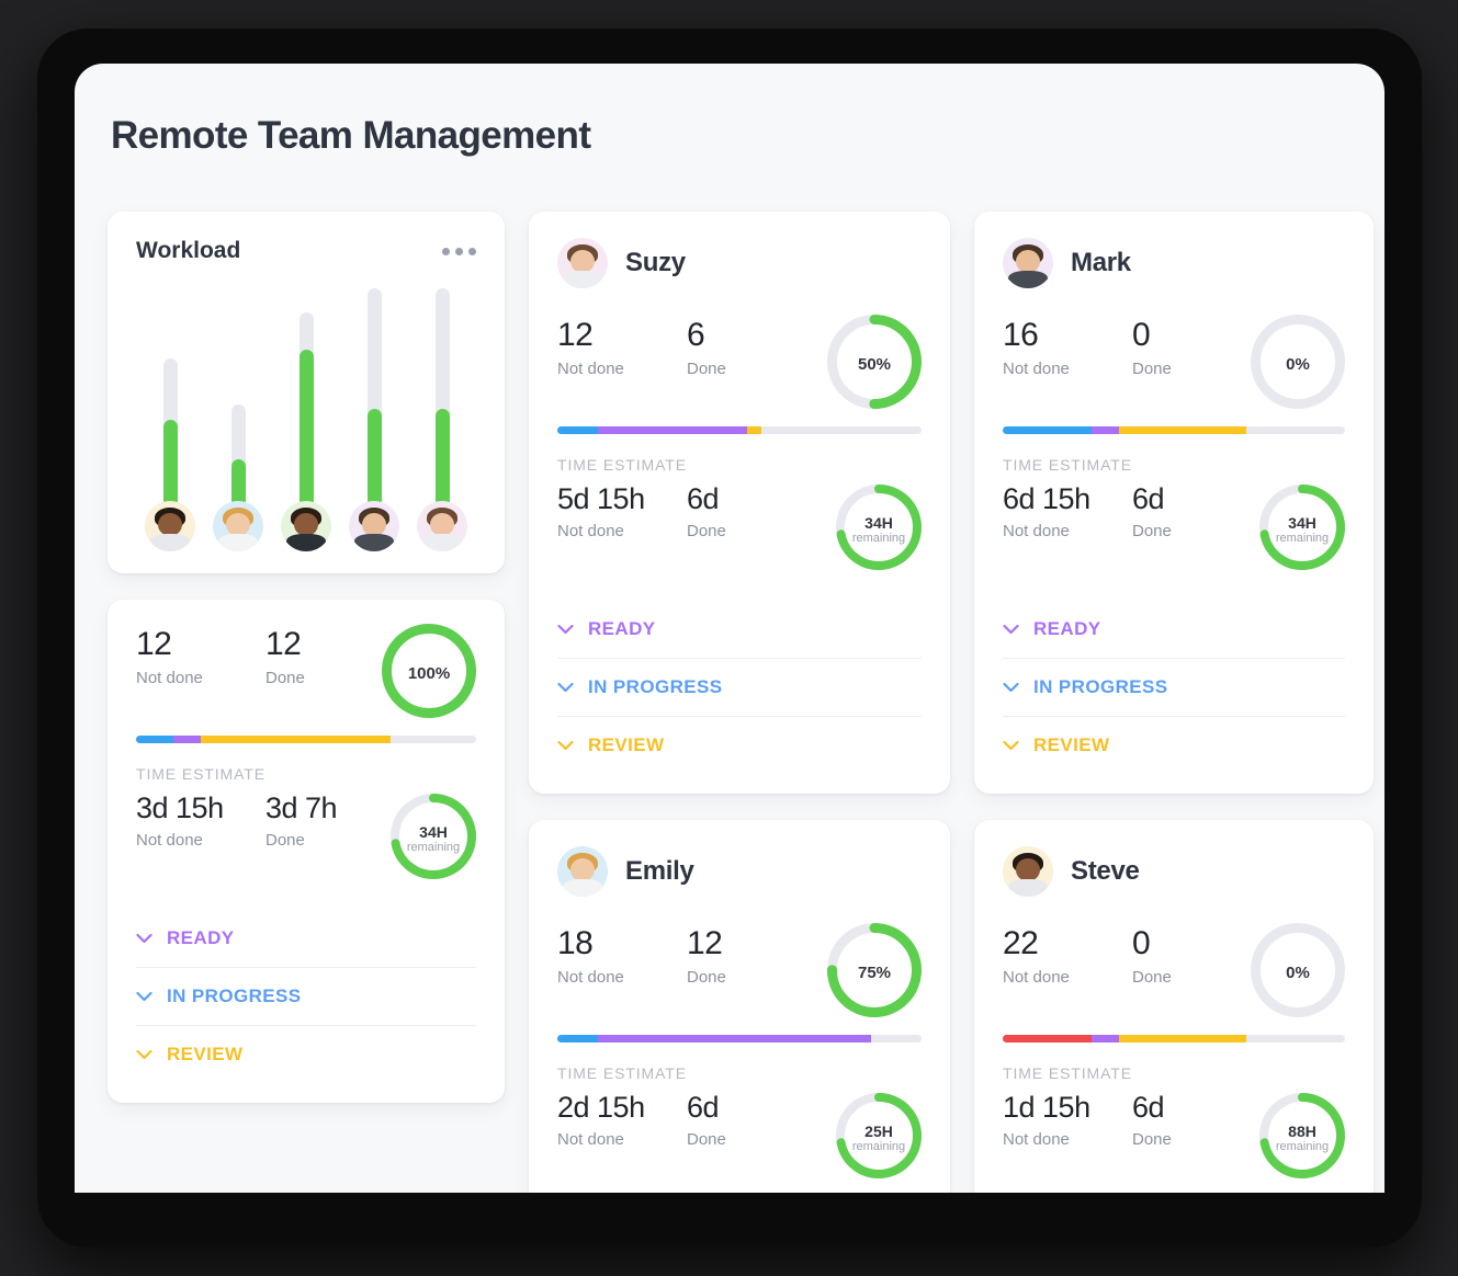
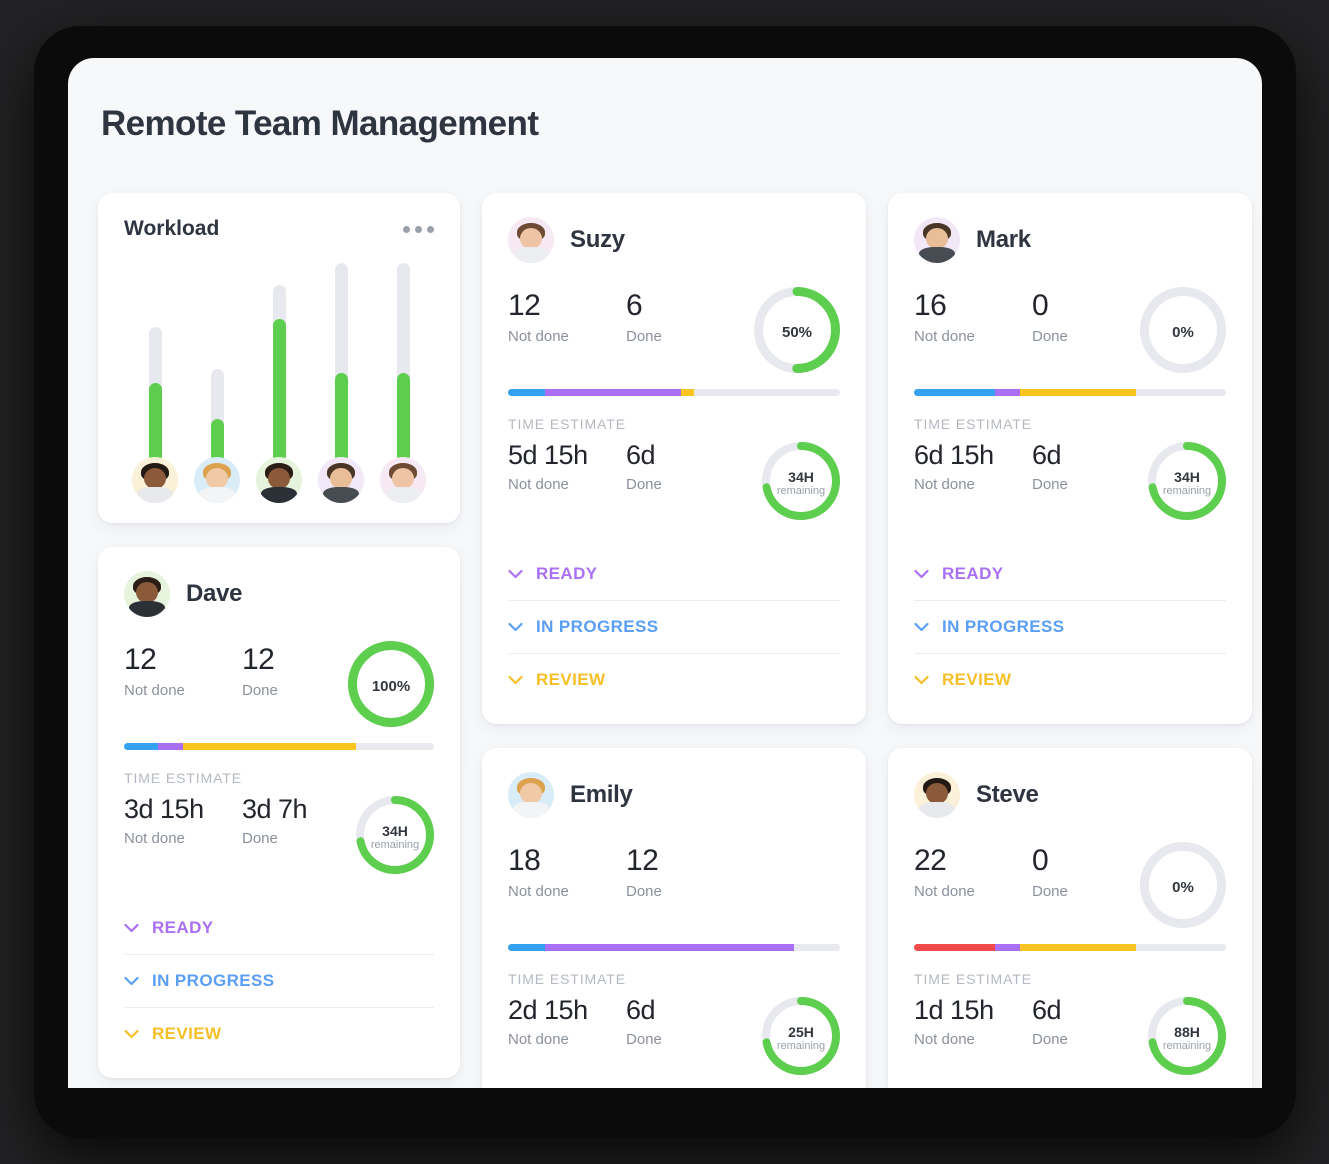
  Remote Team Management
  Workload
+ Dave
  12
  Not done
  12
  Done
  100%
  TIME ESTIMATE
  3d 15h
  Not done
  3d 7h
  Done
  34H
  remaining
  READY
  IN PROGRESS
  REVIEW
  Suzy
  12
  Not done
  6
  Done
  50%
  TIME ESTIMATE
  5d 15h
  Not done
  6d
  Done
  34H
  remaining
  READY
  IN PROGRESS
  REVIEW
  Emily
  18
  Not done
  12
  Done
- 75%
  TIME ESTIMATE
  2d 15h
  Not done
  6d
  Done
  25H
  remaining
  Mark
  16
  Not done
  0
  Done
  0%
  TIME ESTIMATE
  6d 15h
  Not done
  6d
  Done
  34H
  remaining
  READY
  IN PROGRESS
  REVIEW
  Steve
  22
  Not done
  0
  Done
  0%
  TIME ESTIMATE
  1d 15h
  Not done
  6d
  Done
  88H
  remaining
